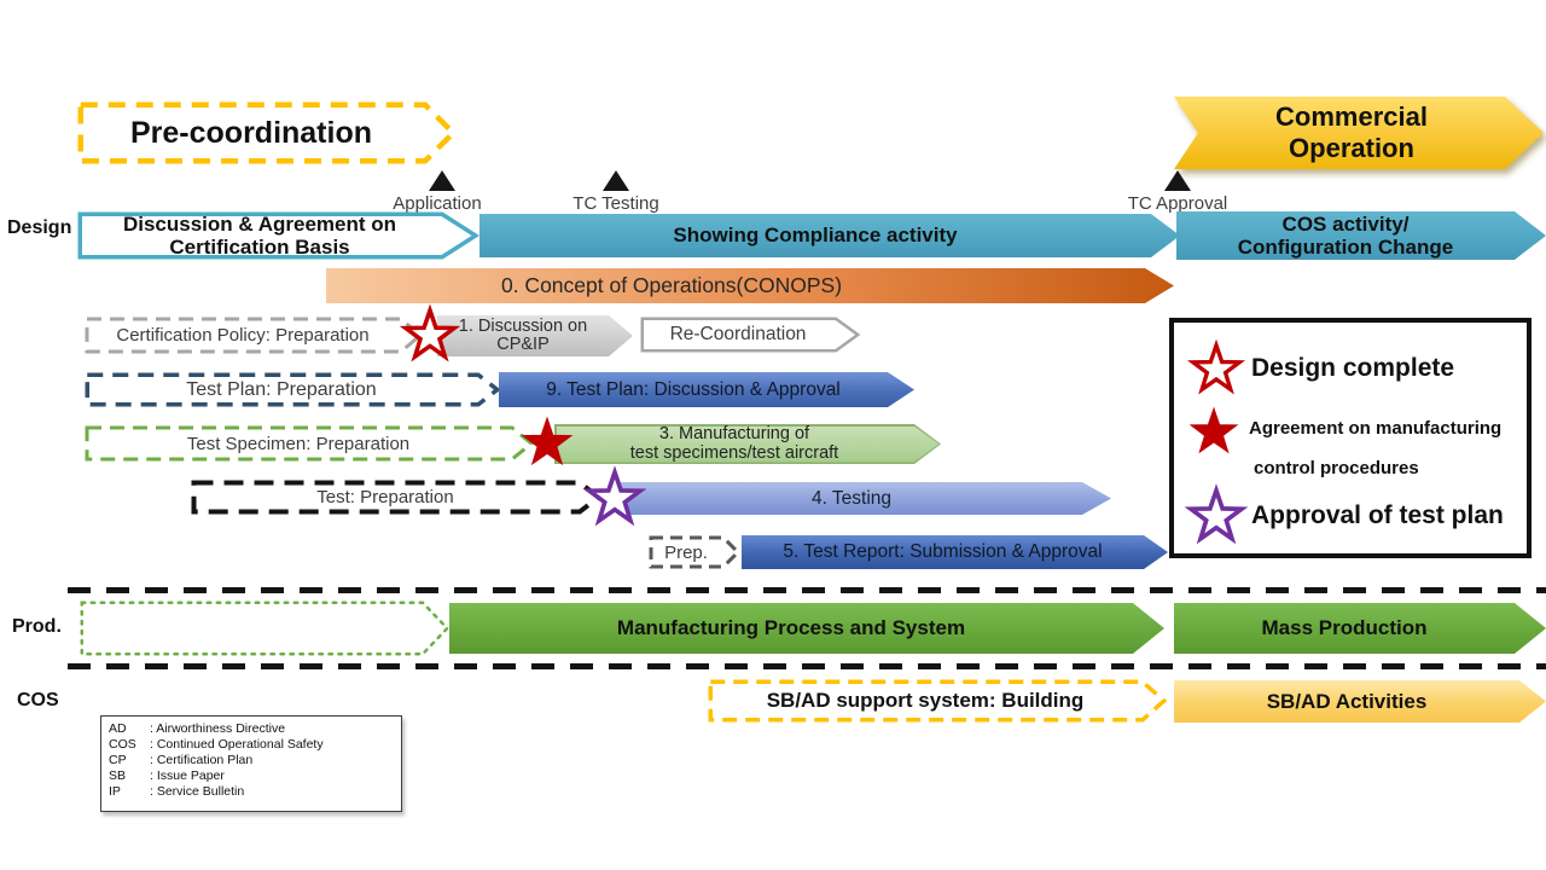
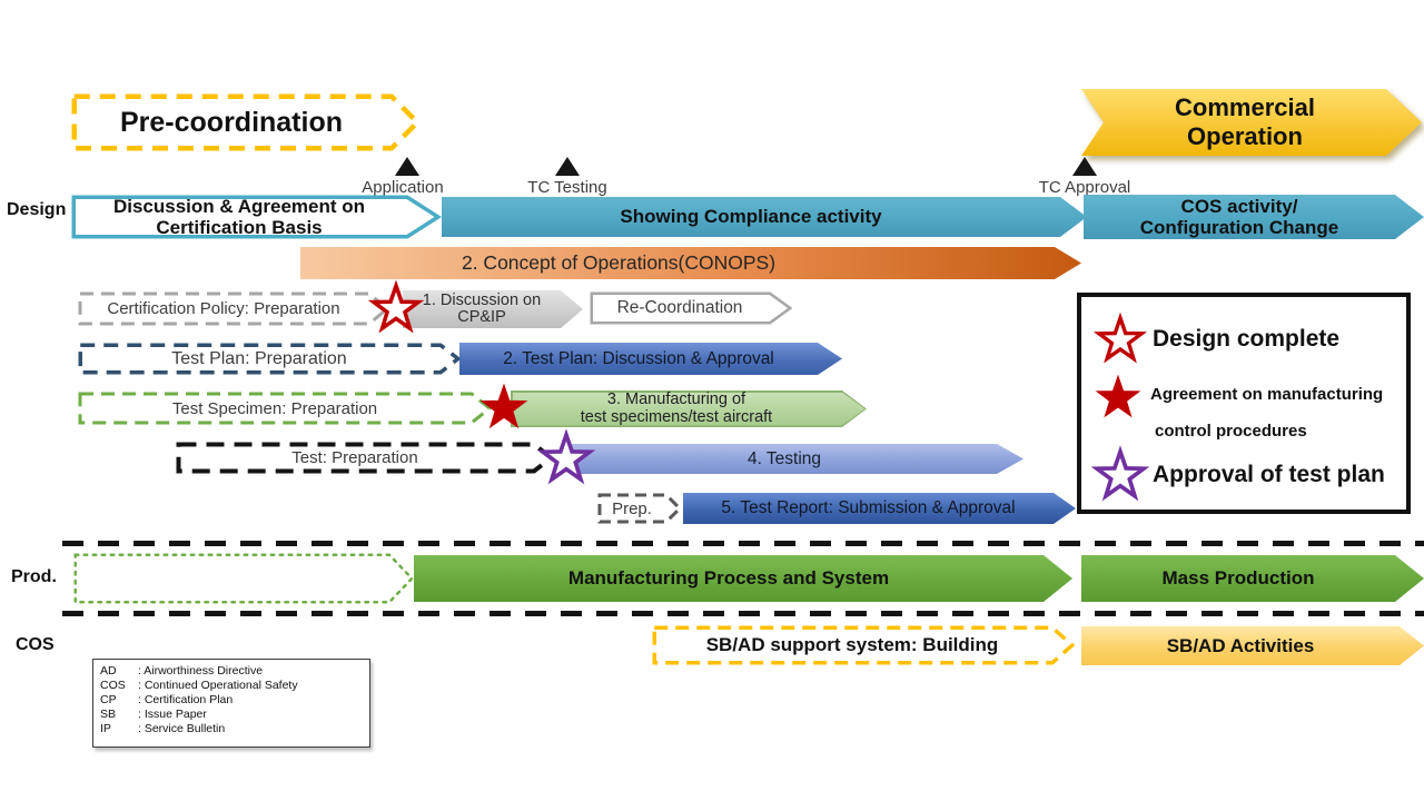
  Pre-coordination
  Commercial
  Operation
  Application
  TC Testing
  TC Approval
  Design
  Discussion & Agreement on
  Certification Basis
  Showing Compliance activity
  COS activity/
  Configuration Change
- 0. Concept of Operations(CONOPS)
+ 2. Concept of Operations(CONOPS)
  Certification Policy: Preparation
  1. Discussion on
  CP&IP
  Re-Coordination
  Test Plan: Preparation
- 9. Test Plan: Discussion & Approval
+ 2. Test Plan: Discussion & Approval
  Test Specimen: Preparation
  3. Manufacturing of
  test specimens/test aircraft
  Test: Preparation
  4. Testing
  Prep.
  5. Test Report: Submission & Approval
  Design complete
  Agreement on manufacturing
  control procedures
  Approval of test plan
  Prod.
  Manufacturing Process and System
  Mass Production
  COS
  SB/AD support system: Building
  SB/AD Activities
  AD
  : Airworthiness Directive
  COS
  : Continued Operational Safety
  CP
  : Certification Plan
  SB
  : Issue Paper
  IP
  : Service Bulletin
